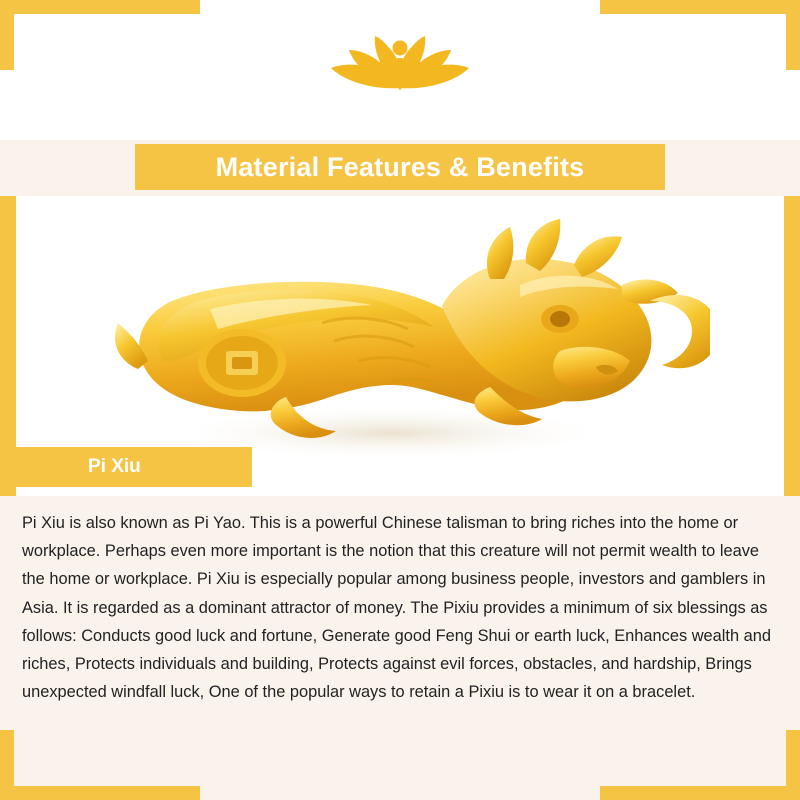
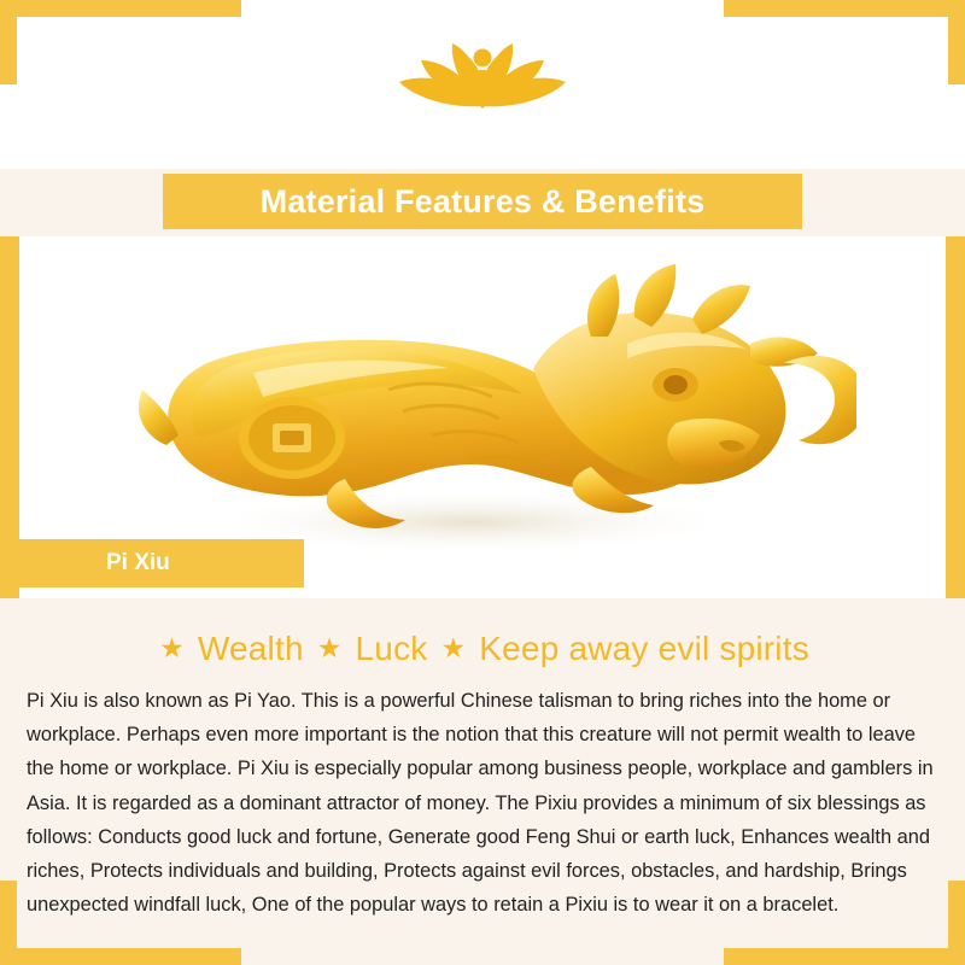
  Material Features & Benefits
  Pi Xiu
+ ★ Wealth ★ Luck ★ Keep away evil spirits
- Pi Xiu is also known as Pi Yao. This is a powerful Chinese talisman to bring riches into the home or workplace. Perhaps even more important is the notion that this creature will not permit wealth to leave the home or workplace. Pi Xiu is especially popular among business people, investors and gamblers in Asia. It is regarded as a dominant attractor of money. The Pixiu provides a minimum of six blessings as follows: Conducts good luck and fortune, Generate good Feng Shui or earth luck, Enhances wealth and riches, Protects individuals and building, Protects against evil forces, obstacles, and hardship, Brings unexpected windfall luck, One of the popular ways to retain a Pixiu is to wear it on a bracelet.
+ Pi Xiu is also known as Pi Yao. This is a powerful Chinese talisman to bring riches into the home or workplace. Perhaps even more important is the notion that this creature will not permit wealth to leave the home or workplace. Pi Xiu is especially popular among business people, workplace and gamblers in Asia. It is regarded as a dominant attractor of money. The Pixiu provides a minimum of six blessings as follows: Conducts good luck and fortune, Generate good Feng Shui or earth luck, Enhances wealth and riches, Protects individuals and building, Protects against evil forces, obstacles, and hardship, Brings unexpected windfall luck, One of the popular ways to retain a Pixiu is to wear it on a bracelet.
